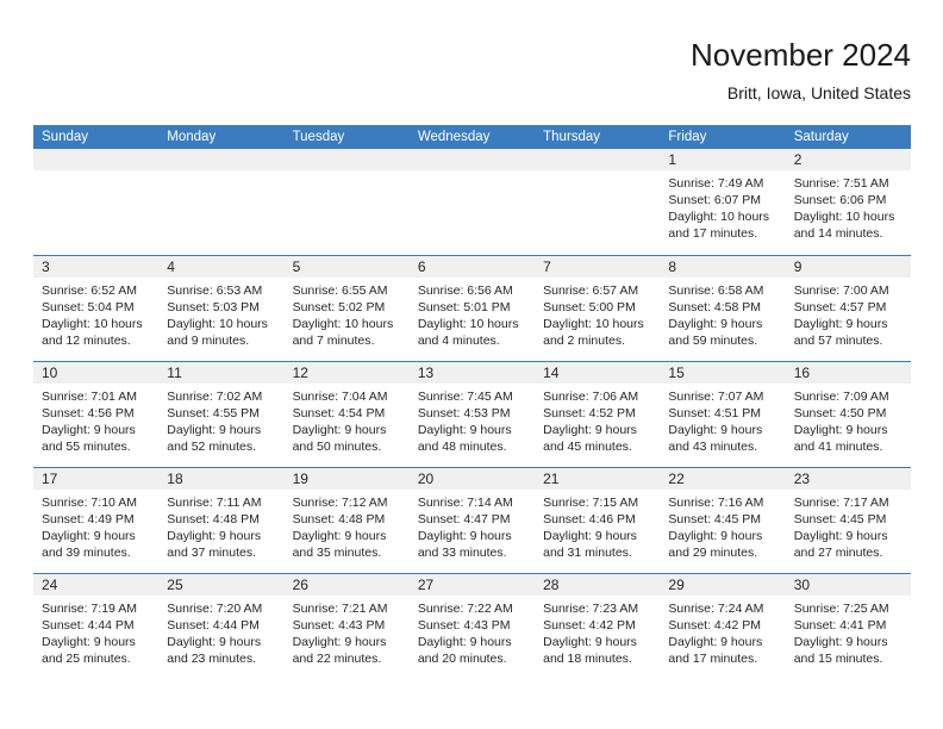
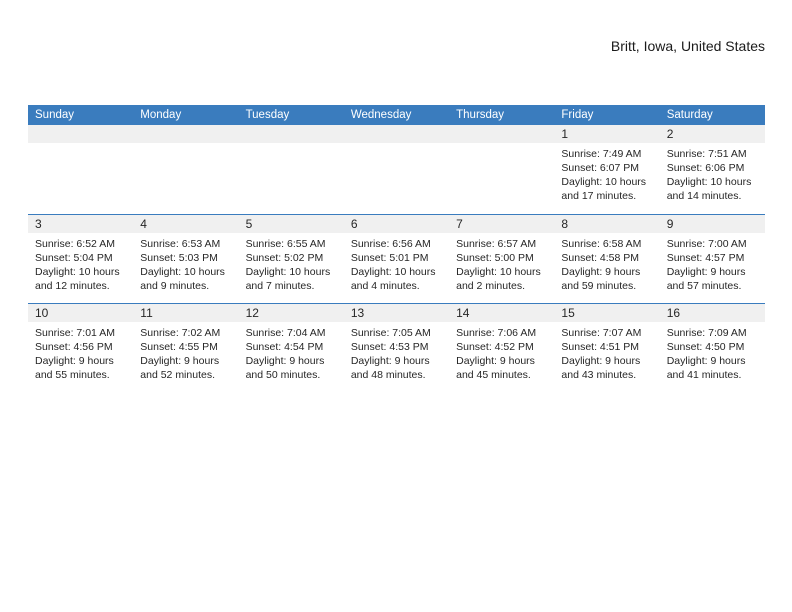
- November 2024
  Britt, Iowa, United States
  Sunday	Monday	Tuesday	Wednesday	Thursday	Friday	Saturday
  					1 Sunrise: 7:49 AM Sunset: 6:07 PM Daylight: 10 hours and 17 minutes.	2 Sunrise: 7:51 AM Sunset: 6:06 PM Daylight: 10 hours and 14 minutes.
  3 Sunrise: 6:52 AM Sunset: 5:04 PM Daylight: 10 hours and 12 minutes.	4 Sunrise: 6:53 AM Sunset: 5:03 PM Daylight: 10 hours and 9 minutes.	5 Sunrise: 6:55 AM Sunset: 5:02 PM Daylight: 10 hours and 7 minutes.	6 Sunrise: 6:56 AM Sunset: 5:01 PM Daylight: 10 hours and 4 minutes.	7 Sunrise: 6:57 AM Sunset: 5:00 PM Daylight: 10 hours and 2 minutes.	8 Sunrise: 6:58 AM Sunset: 4:58 PM Daylight: 9 hours and 59 minutes.	9 Sunrise: 7:00 AM Sunset: 4:57 PM Daylight: 9 hours and 57 minutes.
- 10 Sunrise: 7:01 AM Sunset: 4:56 PM Daylight: 9 hours and 55 minutes.	11 Sunrise: 7:02 AM Sunset: 4:55 PM Daylight: 9 hours and 52 minutes.	12 Sunrise: 7:04 AM Sunset: 4:54 PM Daylight: 9 hours and 50 minutes.	13 Sunrise: 7:45 AM Sunset: 4:53 PM Daylight: 9 hours and 48 minutes.	14 Sunrise: 7:06 AM Sunset: 4:52 PM Daylight: 9 hours and 45 minutes.	15 Sunrise: 7:07 AM Sunset: 4:51 PM Daylight: 9 hours and 43 minutes.	16 Sunrise: 7:09 AM Sunset: 4:50 PM Daylight: 9 hours and 41 minutes.
+ 10 Sunrise: 7:01 AM Sunset: 4:56 PM Daylight: 9 hours and 55 minutes.	11 Sunrise: 7:02 AM Sunset: 4:55 PM Daylight: 9 hours and 52 minutes.	12 Sunrise: 7:04 AM Sunset: 4:54 PM Daylight: 9 hours and 50 minutes.	13 Sunrise: 7:05 AM Sunset: 4:53 PM Daylight: 9 hours and 48 minutes.	14 Sunrise: 7:06 AM Sunset: 4:52 PM Daylight: 9 hours and 45 minutes.	15 Sunrise: 7:07 AM Sunset: 4:51 PM Daylight: 9 hours and 43 minutes.	16 Sunrise: 7:09 AM Sunset: 4:50 PM Daylight: 9 hours and 41 minutes.
- 17 Sunrise: 7:10 AM Sunset: 4:49 PM Daylight: 9 hours and 39 minutes.	18 Sunrise: 7:11 AM Sunset: 4:48 PM Daylight: 9 hours and 37 minutes.	19 Sunrise: 7:12 AM Sunset: 4:48 PM Daylight: 9 hours and 35 minutes.	20 Sunrise: 7:14 AM Sunset: 4:47 PM Daylight: 9 hours and 33 minutes.	21 Sunrise: 7:15 AM Sunset: 4:46 PM Daylight: 9 hours and 31 minutes.	22 Sunrise: 7:16 AM Sunset: 4:45 PM Daylight: 9 hours and 29 minutes.	23 Sunrise: 7:17 AM Sunset: 4:45 PM Daylight: 9 hours and 27 minutes.
- 24 Sunrise: 7:19 AM Sunset: 4:44 PM Daylight: 9 hours and 25 minutes.	25 Sunrise: 7:20 AM Sunset: 4:44 PM Daylight: 9 hours and 23 minutes.	26 Sunrise: 7:21 AM Sunset: 4:43 PM Daylight: 9 hours and 22 minutes.	27 Sunrise: 7:22 AM Sunset: 4:43 PM Daylight: 9 hours and 20 minutes.	28 Sunrise: 7:23 AM Sunset: 4:42 PM Daylight: 9 hours and 18 minutes.	29 Sunrise: 7:24 AM Sunset: 4:42 PM Daylight: 9 hours and 17 minutes.	30 Sunrise: 7:25 AM Sunset: 4:41 PM Daylight: 9 hours and 15 minutes.
